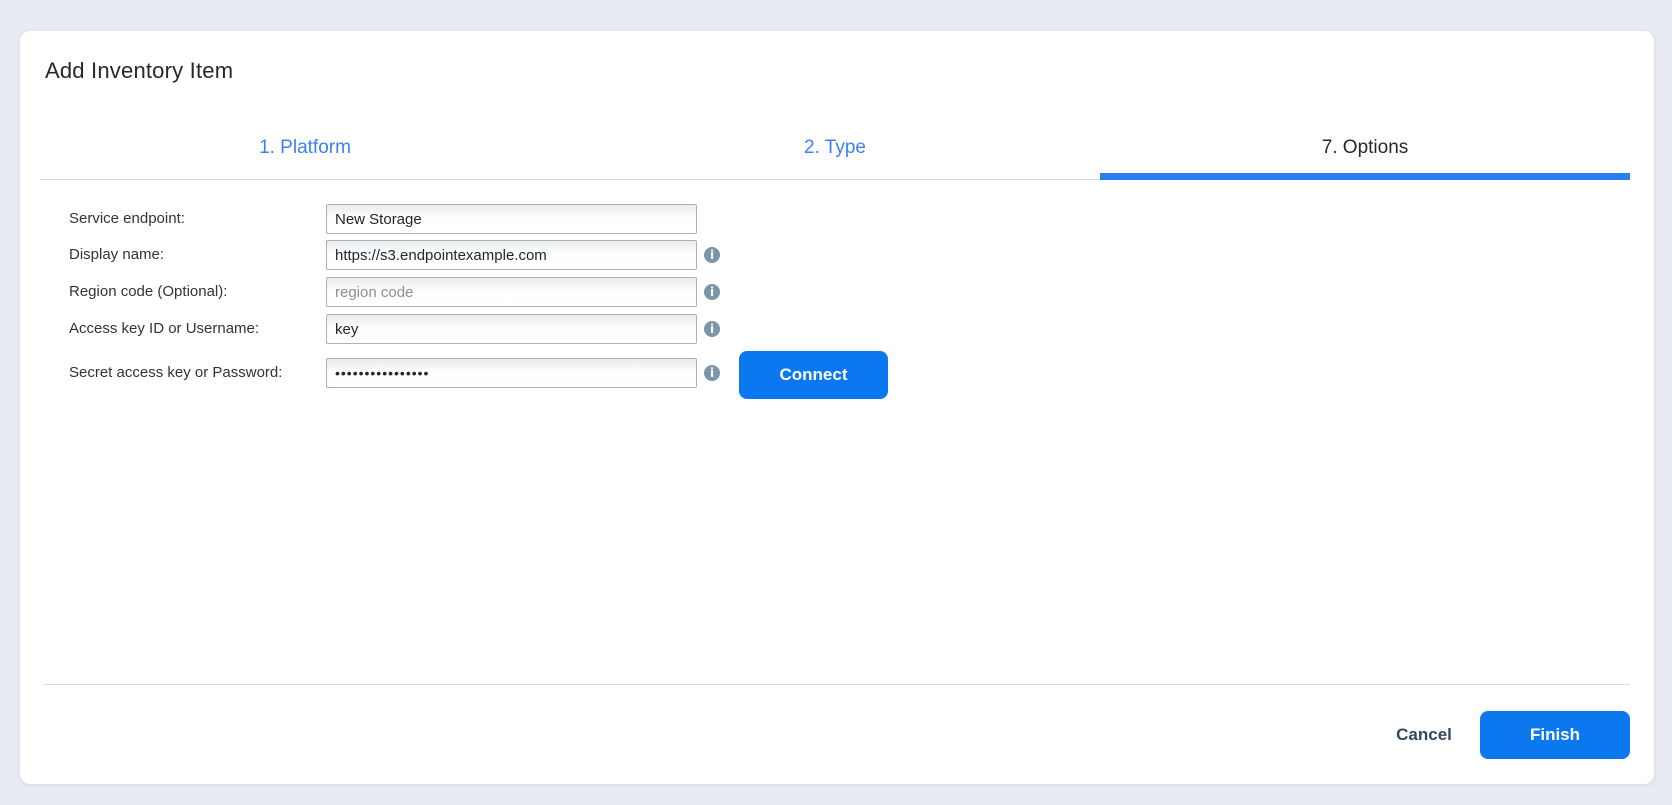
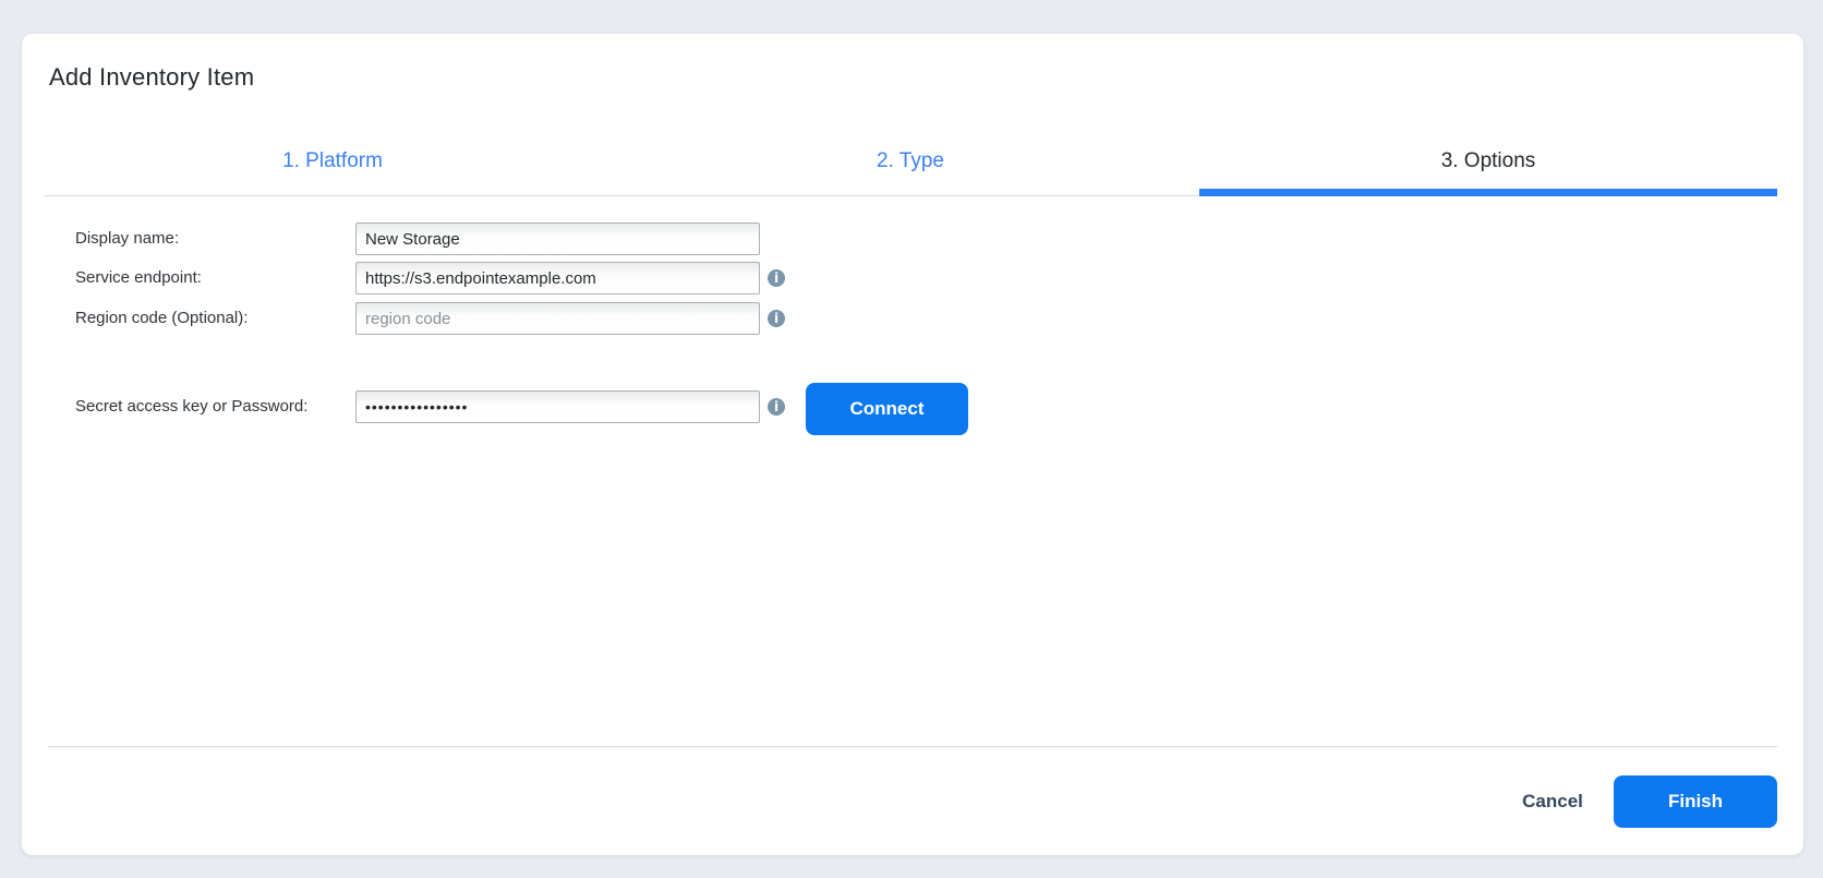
  Add Inventory Item
  1. Platform
  2. Type
- 7. Options
+ 3. Options
- Service endpoint:
+ Display name:
  New Storage
- Display name:
+ Service endpoint:
  https://s3.endpointexample.com
  Region code (Optional):
  region code
- Access key ID or Username:
- key
  Secret access key or Password:
  ••••••••••••••••
  Connect
  Cancel
  Finish
